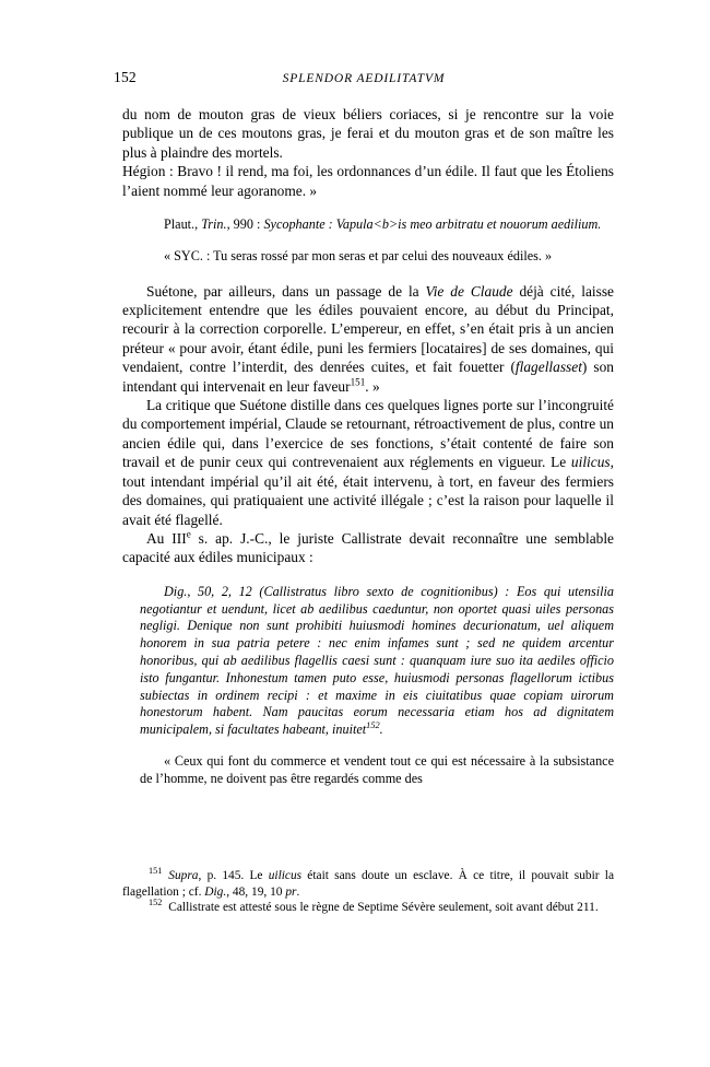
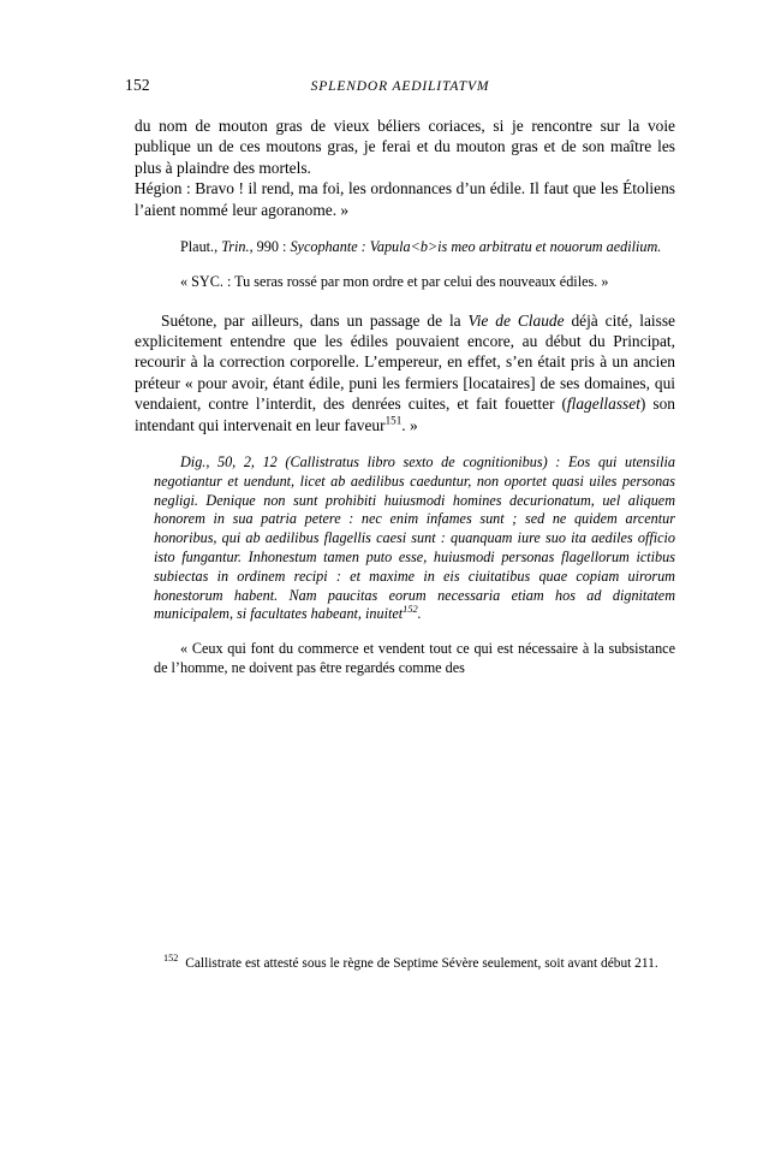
  152
  SPLENDOR AEDILITATVM
  du nom de mouton gras de vieux béliers coriaces, si je rencontre sur la voie publique un de ces moutons gras, je ferai et du mouton gras et de son maître les plus à plaindre des mortels.
  Hégion : Bravo ! il rend, ma foi, les ordonnances d’un édile. Il faut que les Étoliens l’aient nommé leur agoranome. »
  Plaut., Trin., 990 : Sycophante : Vapula<b>is meo arbitratu et nouorum aedilium.
- « SYC. : Tu seras rossé par mon seras et par celui des nouveaux édiles. »
+ « SYC. : Tu seras rossé par mon ordre et par celui des nouveaux édiles. »
  Suétone, par ailleurs, dans un passage de la Vie de Claude déjà cité, laisse explicitement entendre que les édiles pouvaient encore, au début du Principat, recourir à la correction corporelle. L’empereur, en effet, s’en était pris à un ancien préteur « pour avoir, étant édile, puni les fermiers [locataires] de ses domaines, qui vendaient, contre l’interdit, des denrées cuites, et fait fouetter (flagellasset) son intendant qui intervenait en leur faveur151. »
- La critique que Suétone distille dans ces quelques lignes porte sur l’incongruité du comportement impérial, Claude se retournant, rétroactivement de plus, contre un ancien édile qui, dans l’exercice de ses fonctions, s’était contenté de faire son travail et de punir ceux qui contrevenaient aux réglements en vigueur. Le uilicus, tout intendant impérial qu’il ait été, était intervenu, à tort, en faveur des fermiers des domaines, qui pratiquaient une activité illégale ; c’est la raison pour laquelle il avait été flagellé.
- Au IIIe s. ap. J.-C., le juriste Callistrate devait reconnaître une semblable capacité aux édiles municipaux :
  Dig., 50, 2, 12 (Callistratus libro sexto de cognitionibus) : Eos qui utensilia negotiantur et uendunt, licet ab aedilibus caeduntur, non oportet quasi uiles personas negligi. Denique non sunt prohibiti huiusmodi homines decurionatum, uel aliquem honorem in sua patria petere : nec enim infames sunt ; sed ne quidem arcentur honoribus, qui ab aedilibus flagellis caesi sunt : quanquam iure suo ita aediles officio isto fungantur. Inhonestum tamen puto esse, huiusmodi personas flagellorum ictibus subiectas in ordinem recipi : et maxime in eis ciuitatibus quae copiam uirorum honestorum habent. Nam paucitas eorum necessaria etiam hos ad dignitatem municipalem, si facultates habeant, inuitet152.
  « Ceux qui font du commerce et vendent tout ce qui est nécessaire à la subsistance de l’homme, ne doivent pas être regardés comme des
- 151 Supra, p. 145. Le uilicus était sans doute un esclave. À ce titre, il pouvait subir la flagellation ; cf. Dig., 48, 19, 10 pr.
  152 Callistrate est attesté sous le règne de Septime Sévère seulement, soit avant début 211.
